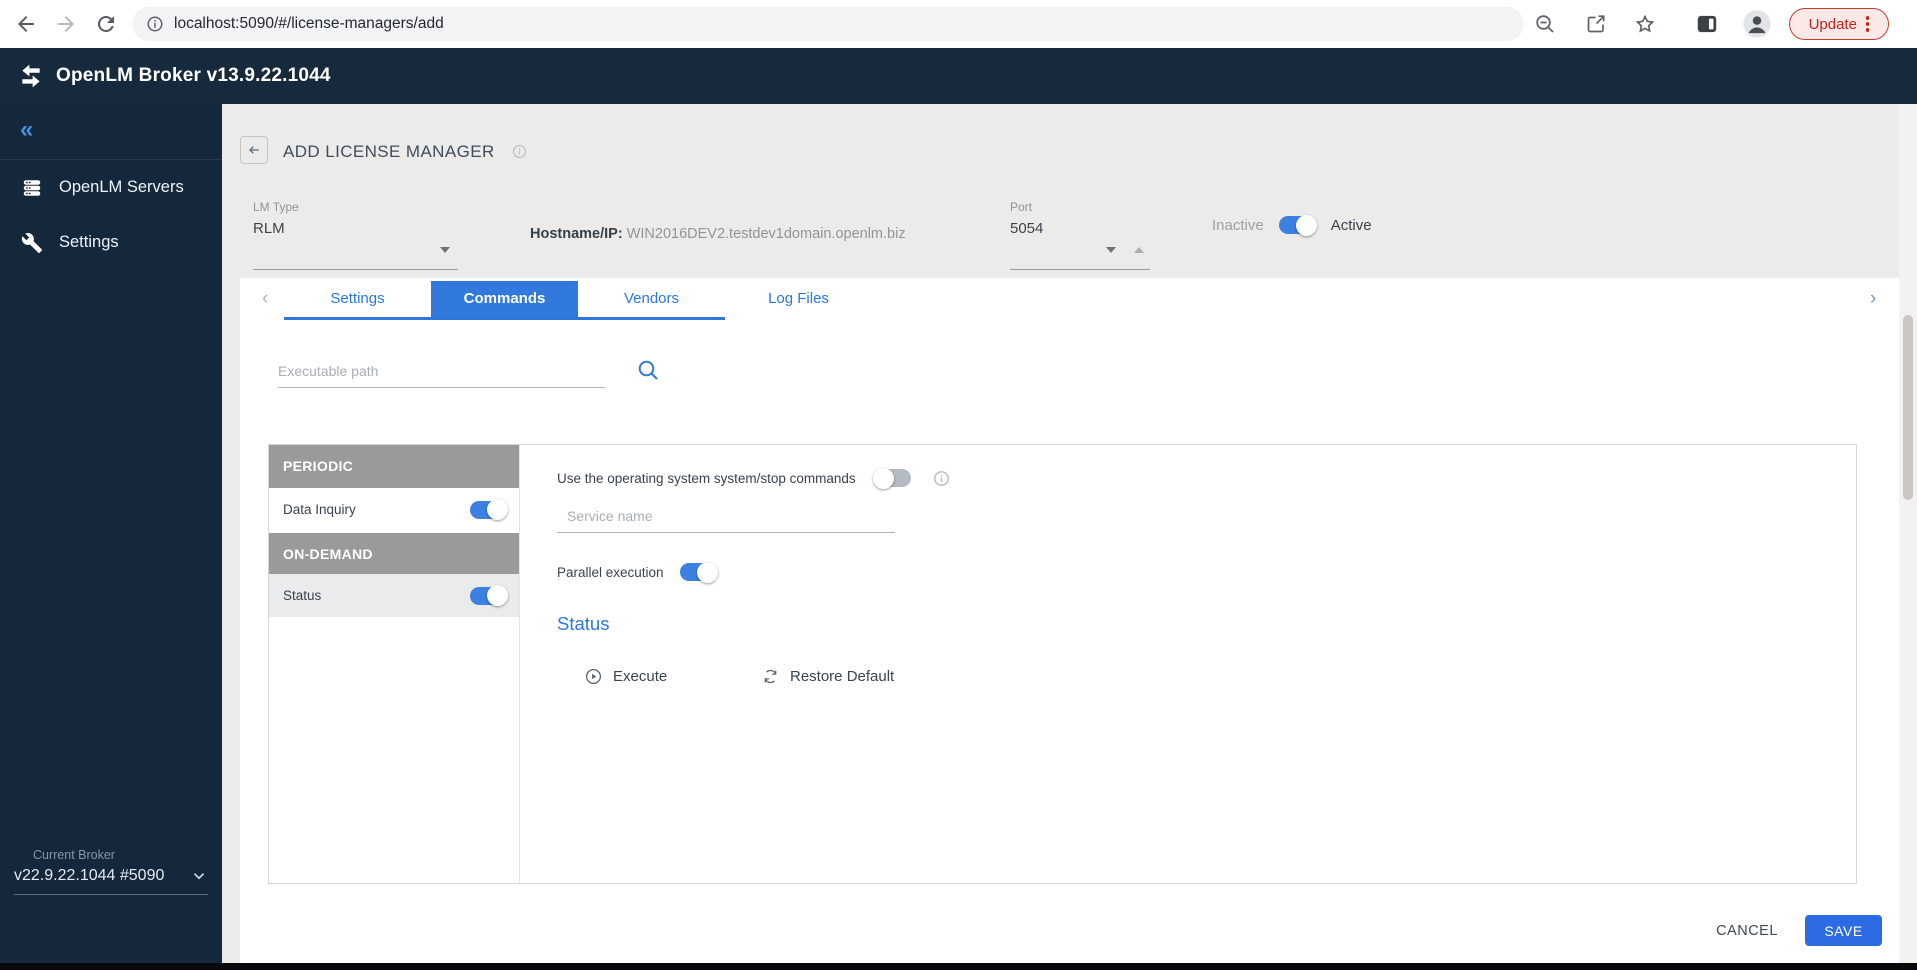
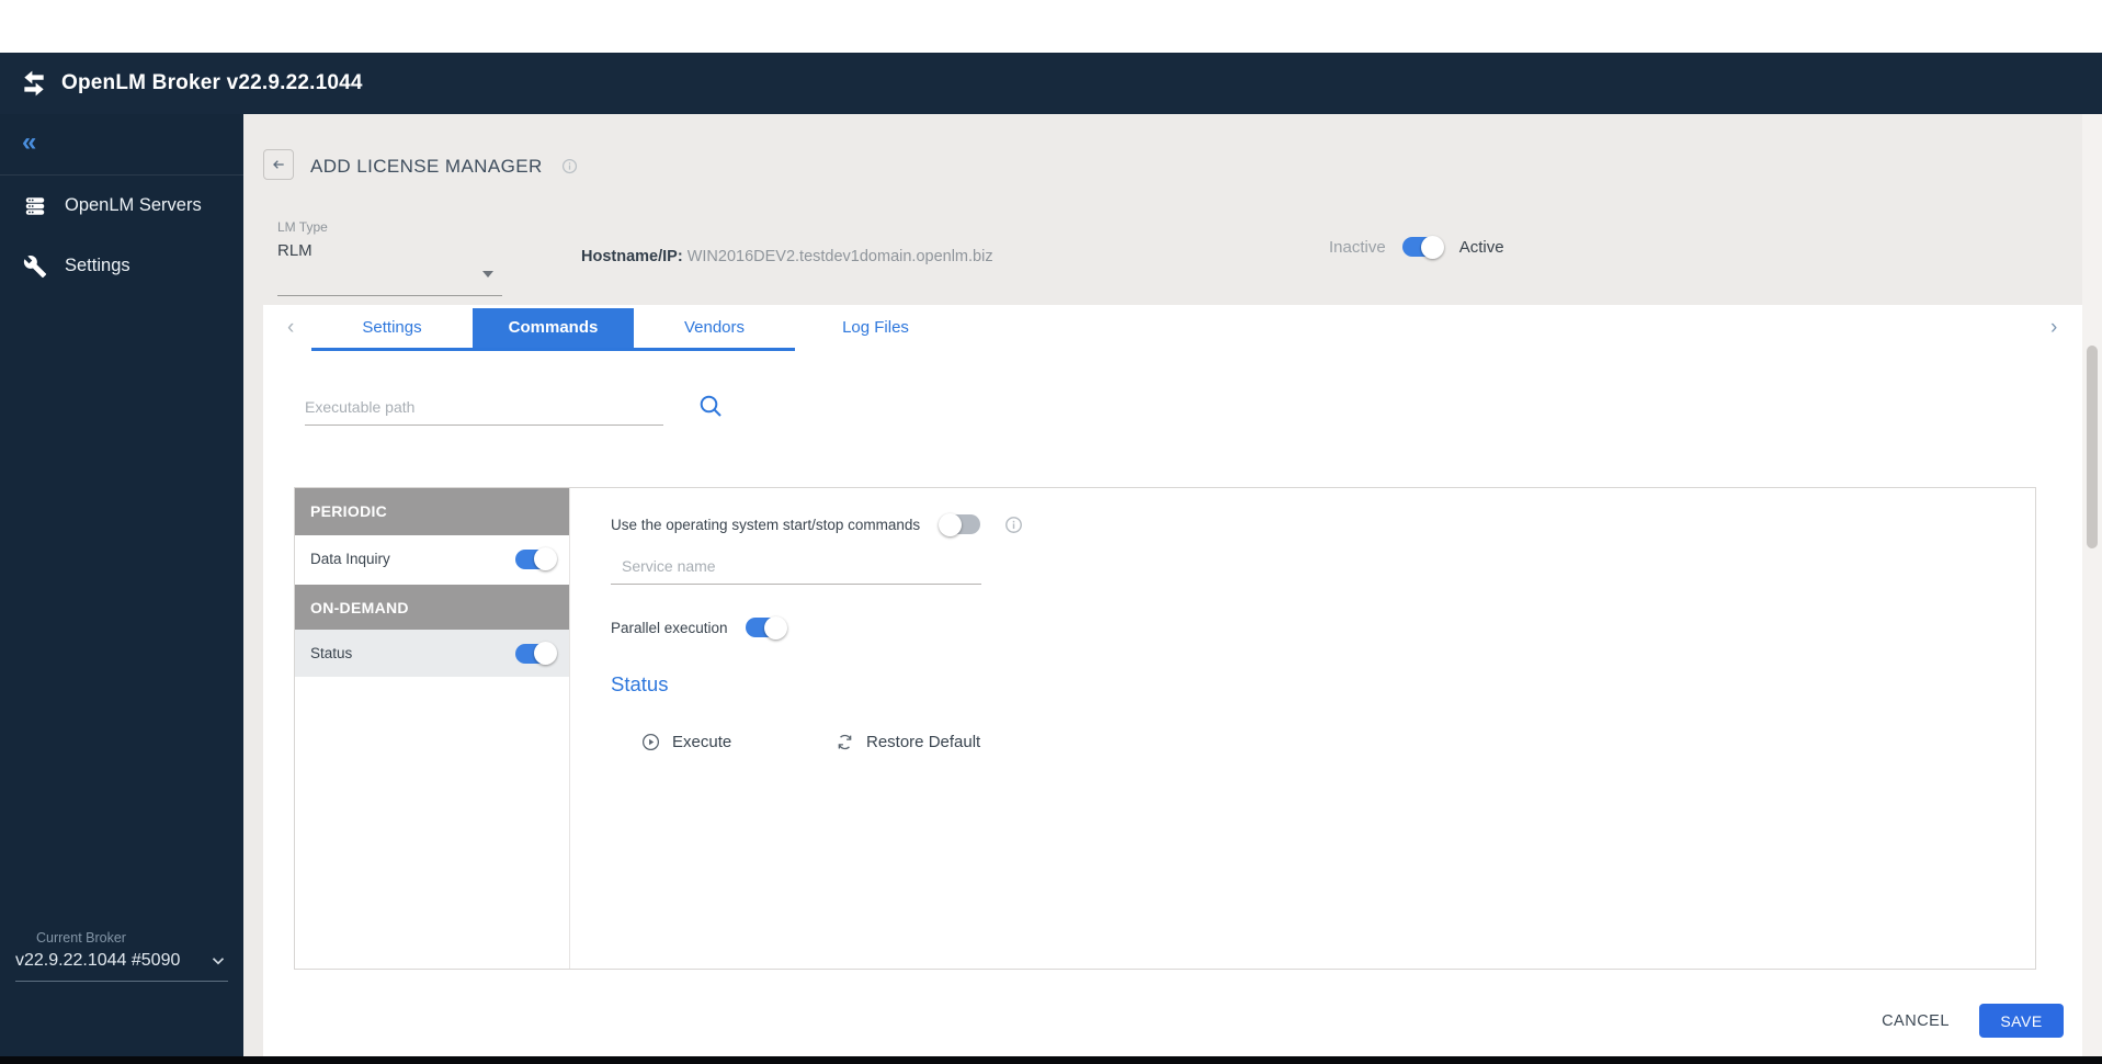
- localhost:5090/#/license-managers/add
- Update
- OpenLM Broker v13.9.22.1044
+ OpenLM Broker v22.9.22.1044
  «
  OpenLM Servers
  Settings
  Current Broker
  v22.9.22.1044 #5090
  ADD LICENSE MANAGER
  LM Type
  RLM
  Hostname/IP: WIN2016DEV2.testdev1domain.openlm.biz
- Port
- 5054
  Inactive
  Active
  ‹
  Settings
  Commands
  Vendors
  Log Files
  ›
  Executable path
  PERIODIC
  Data Inquiry
  ON-DEMAND
  Status
- Use the operating system system/stop commands
+ Use the operating system start/stop commands
  Service name
  Parallel execution
  Status
  Execute
  Restore Default
  CANCEL
  SAVE
